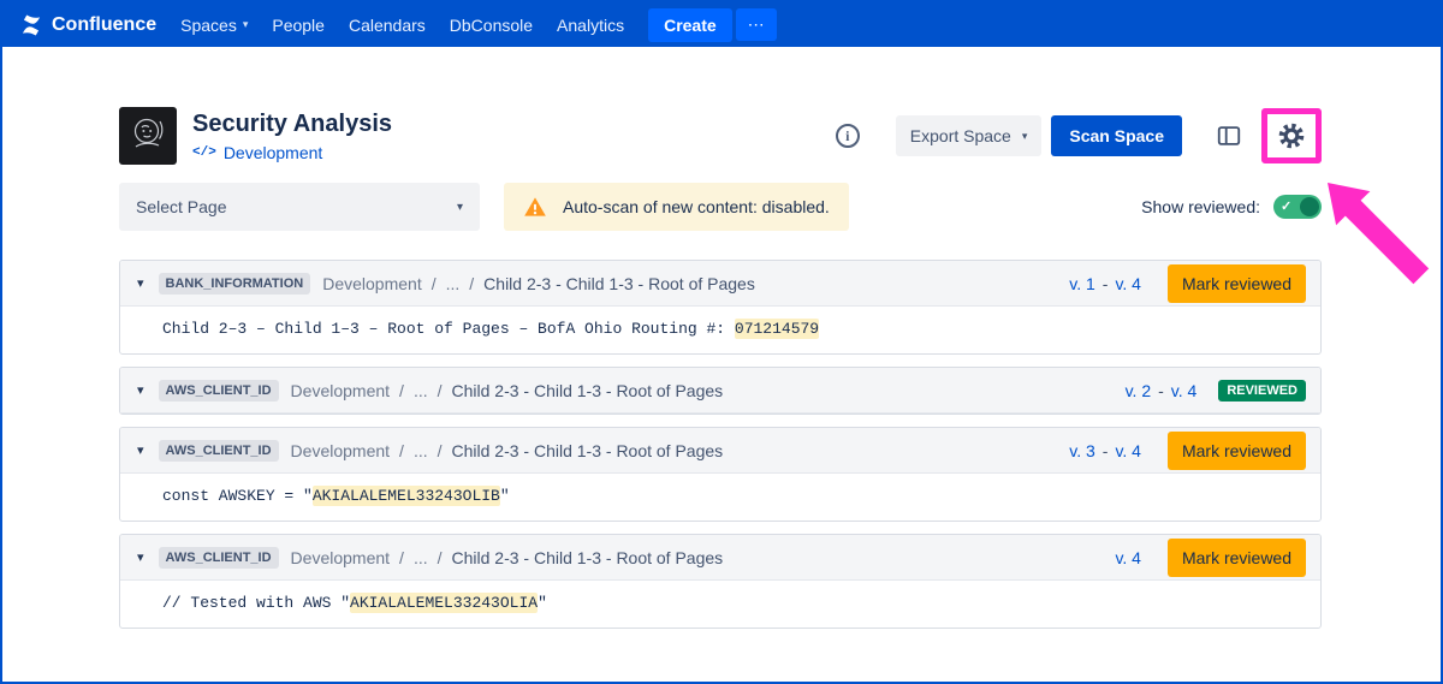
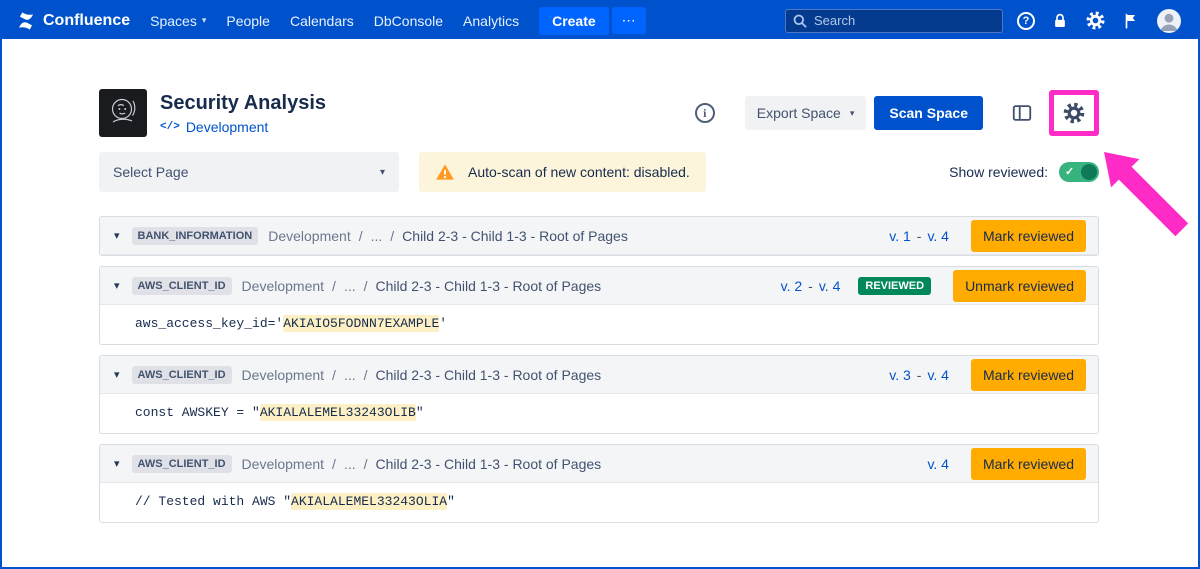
  Confluence
  Spaces
  ▾
  People
  Calendars
  DbConsole
  Analytics
  Create
  ⋯
+ Search
+ ?
  Security Analysis
  </>
  Development
  i
  Export Space
  ▾
  Scan Space
  Select Page
  ▾
  Auto-scan of new content: disabled.
  Show reviewed:
  ✓
  ▾
  BANK_INFORMATION
  Development
  /
  ...
  /
  Child 2-3 - Child 1-3 - Root of Pages
  v. 1
  -
  v. 4
  Mark reviewed
- Child 2–3 – Child 1–3 – Root of Pages – BofA Ohio Routing #: 071214579
  ▾
  AWS_CLIENT_ID
  Development
  /
  ...
  /
  Child 2-3 - Child 1-3 - Root of Pages
  v. 2
  -
  v. 4
  REVIEWED
+ Unmark reviewed
+ aws_access_key_id='AKIAIO5FODNN7EXAMPLE'
  ▾
  AWS_CLIENT_ID
  Development
  /
  ...
  /
  Child 2-3 - Child 1-3 - Root of Pages
  v. 3
  -
  v. 4
  Mark reviewed
  const AWSKEY = "AKIALALEMEL33243OLIB"
  ▾
  AWS_CLIENT_ID
  Development
  /
  ...
  /
  Child 2-3 - Child 1-3 - Root of Pages
  v. 4
  Mark reviewed
  // Tested with AWS "AKIALALEMEL33243OLIA"
